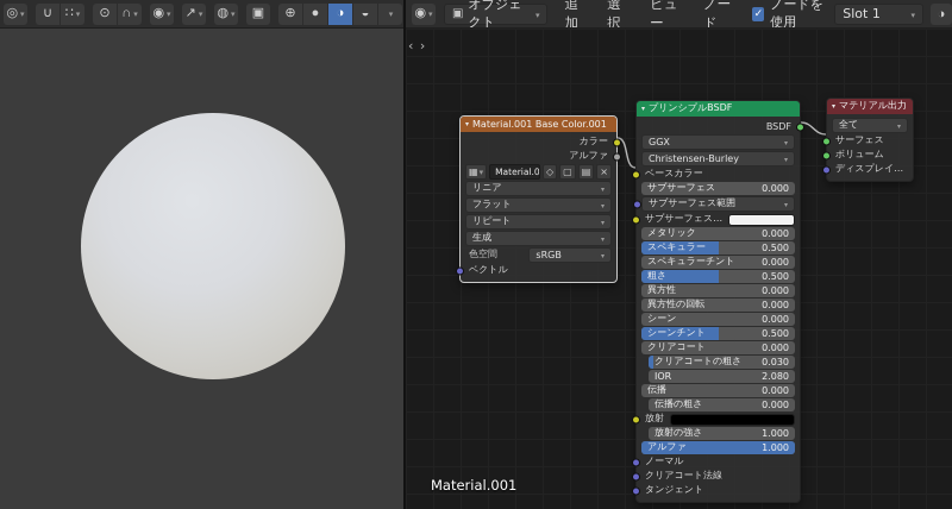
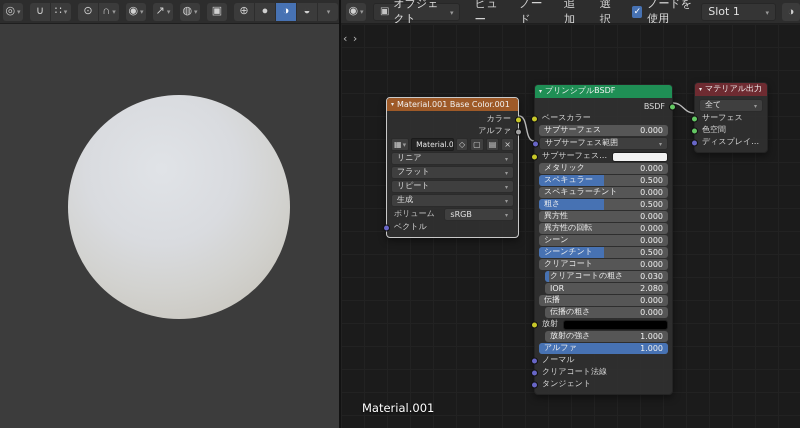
  ◎
  ∪
  ∷
  ⊙
  ∩
  ◉
  ↗
  ◍
  ▣
  ⊕
  ●
  ◑
  ◒
  ◉
  ▣
  オブジェクト
- 追加
+ ビュー
- 選択
+ ノード
- ビュー
+ 追加
- ノード
+ 選択
  ✓
  ノードを使用
  Slot 1
  ◑
  ‹ ›
  Material.001 Base Color.001
  カラー
  アルファ
  ▦
  ◇
  ▢
  ▤
  ×
  リニア
  フラット
  リピート
  生成
- 色空間
+ ボリューム
  sRGB
  ベクトル
  プリンシプルBSDF
  BSDF
- GGX
- Christensen-Burley
  ベースカラー
  サブサーフェス
  0.000
  サブサーフェス範囲
  サブサーフェス…
  メタリック
  0.000
  スペキュラー
  0.500
  スペキュラーチント
  0.000
  粗さ
  0.500
  異方性
  0.000
  異方性の回転
  0.000
  シーン
  0.000
  シーンチント
  0.500
  クリアコート
  0.000
  クリアコートの粗さ
  0.030
  IOR
  2.080
  伝播
  0.000
  伝播の粗さ
  0.000
  放射
  放射の強さ
  1.000
  アルファ
  1.000
  ノーマル
  クリアコート法線
  タンジェント
  マテリアル出力
  全て
  サーフェス
- ボリューム
+ 色空間
  ディスプレイス
  Material.001
